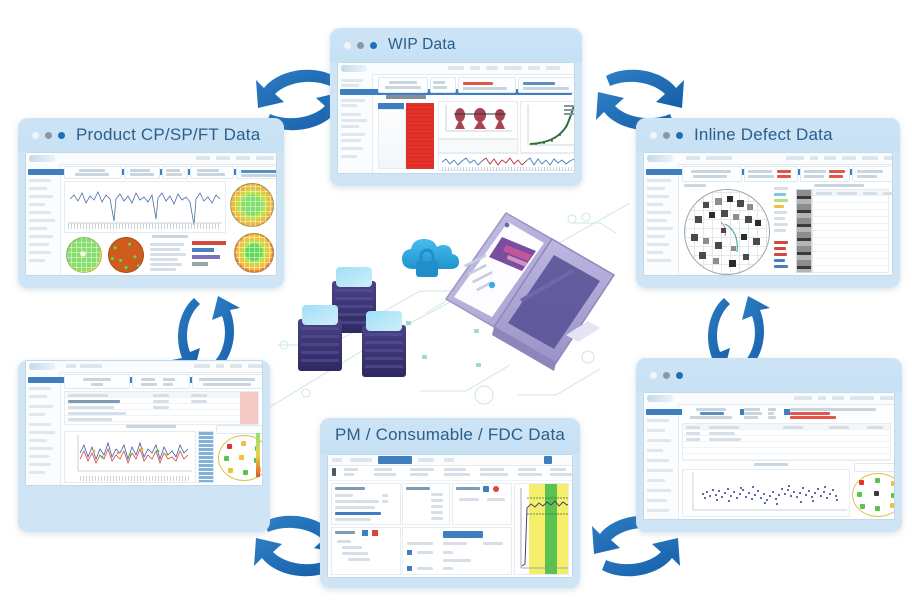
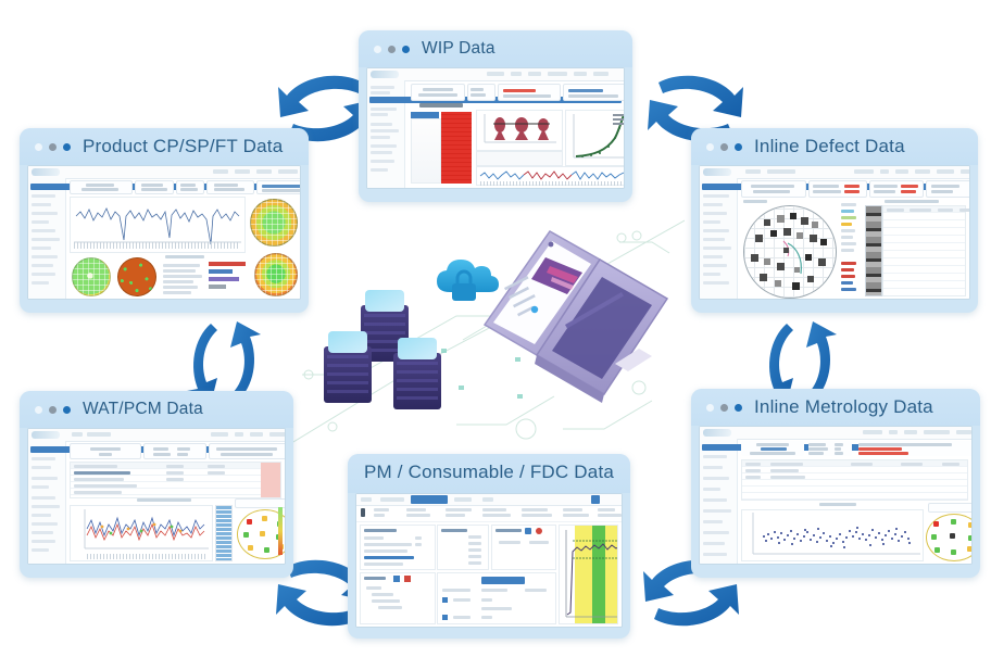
  WIP Data
  Product CP/SP/FT Data
  Inline Defect Data
+ WAT/PCM Data
+ Inline Metrology Data
  PM / Consumable / FDC Data
